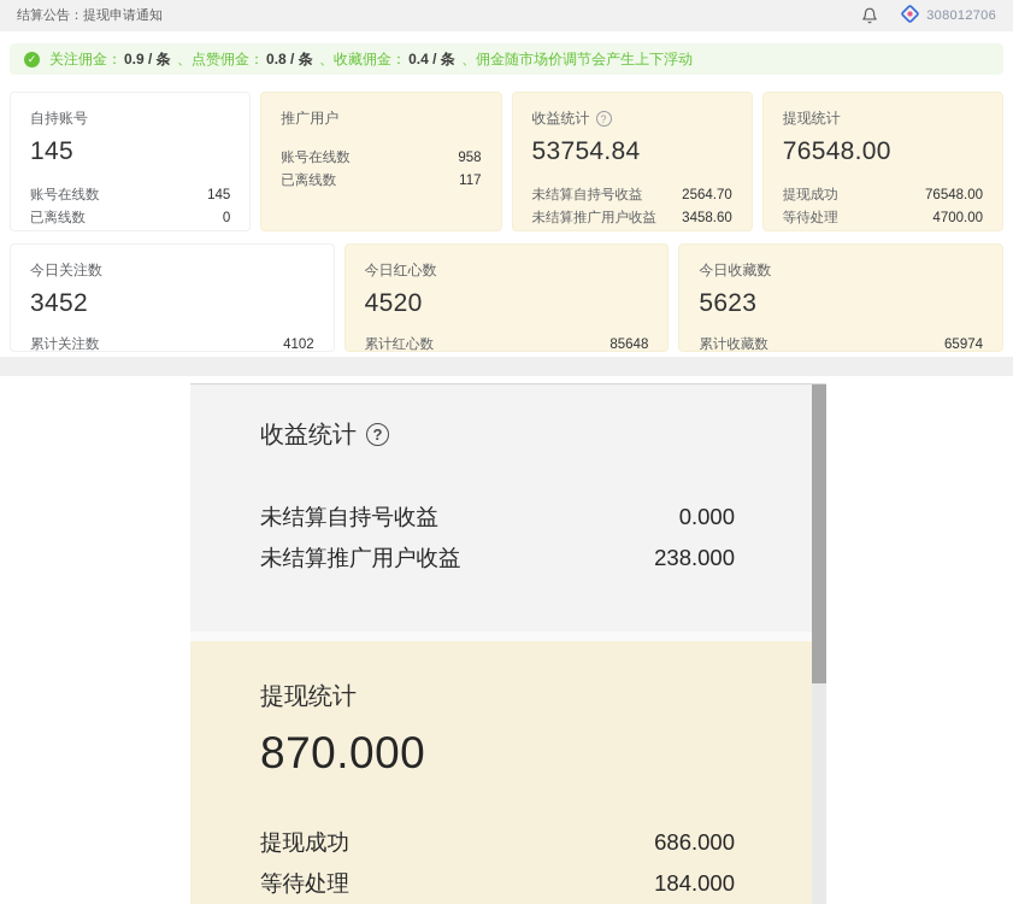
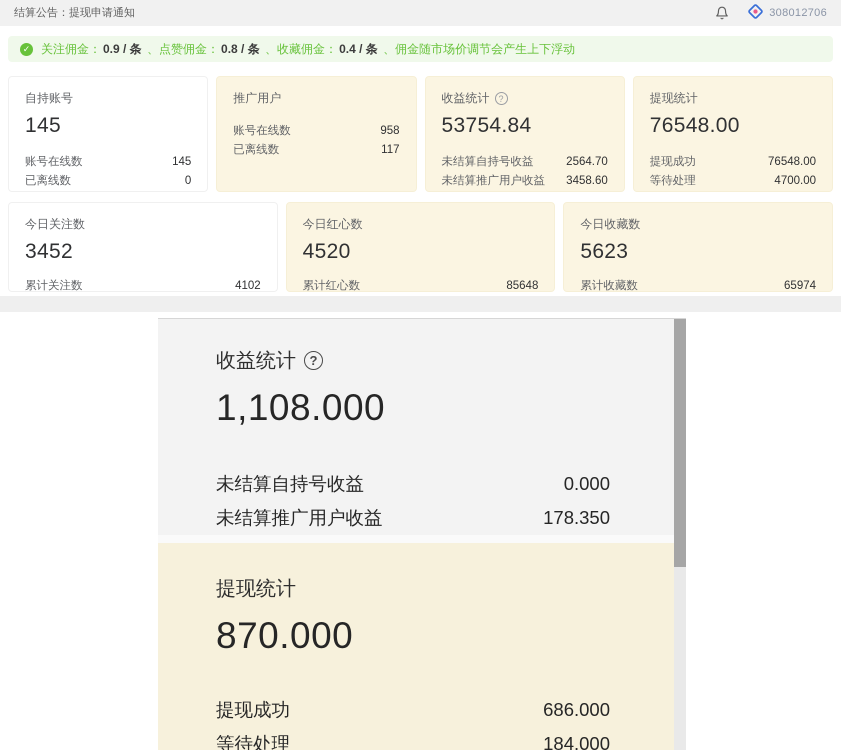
  结算公告：提现申请通知
  308012706
  ✓
  关注佣金：
  0.9 / 条
  、点赞佣金：
  0.8 / 条
  、收藏佣金：
  0.4 / 条
  、佣金随市场价调节会产生上下浮动
  自持账号
  145
  账号在线数
  145
  已离线数
  0
  推广用户
  账号在线数
  958
  已离线数
  117
  收益统计
  ?
  53754.84
  未结算自持号收益
  2564.70
  未结算推广用户收益
  3458.60
  提现统计
  76548.00
  提现成功
  76548.00
  等待处理
  4700.00
  今日关注数
  3452
  累计关注数
  4102
  今日红心数
  4520
  累计红心数
  85648
  今日收藏数
  5623
  累计收藏数
  65974
  收益统计
  ?
+ 1,108.000
  未结算自持号收益
  0.000
  未结算推广用户收益
- 238.000
+ 178.350
  提现统计
  870.000
  提现成功
  686.000
  等待处理
  184.000
